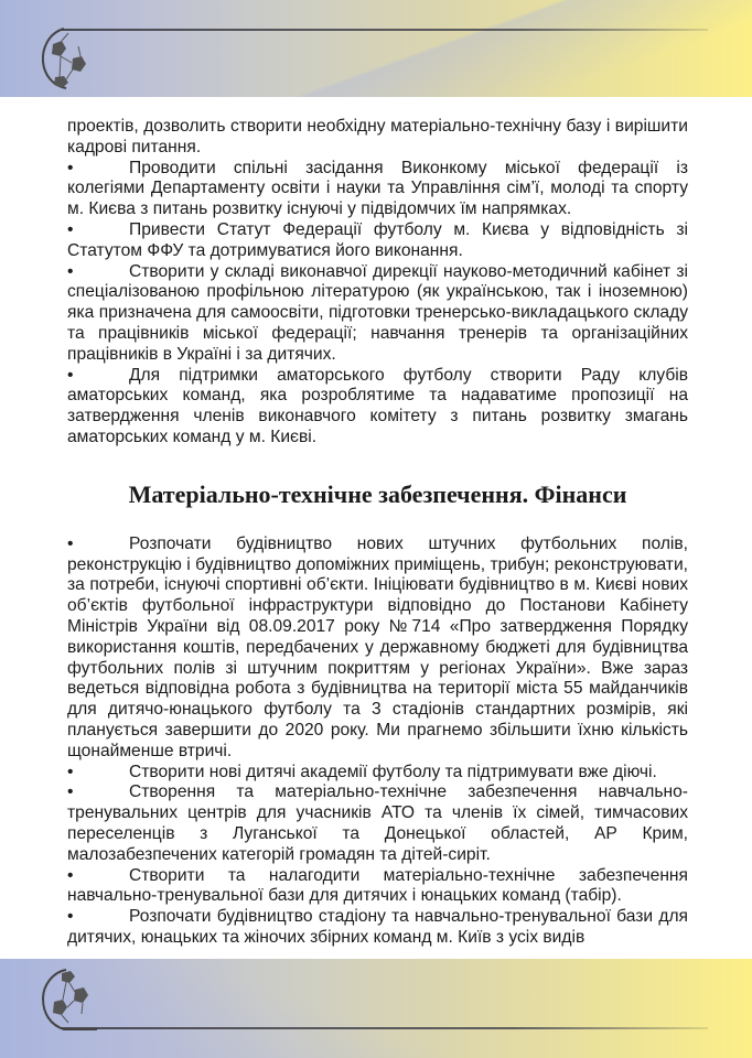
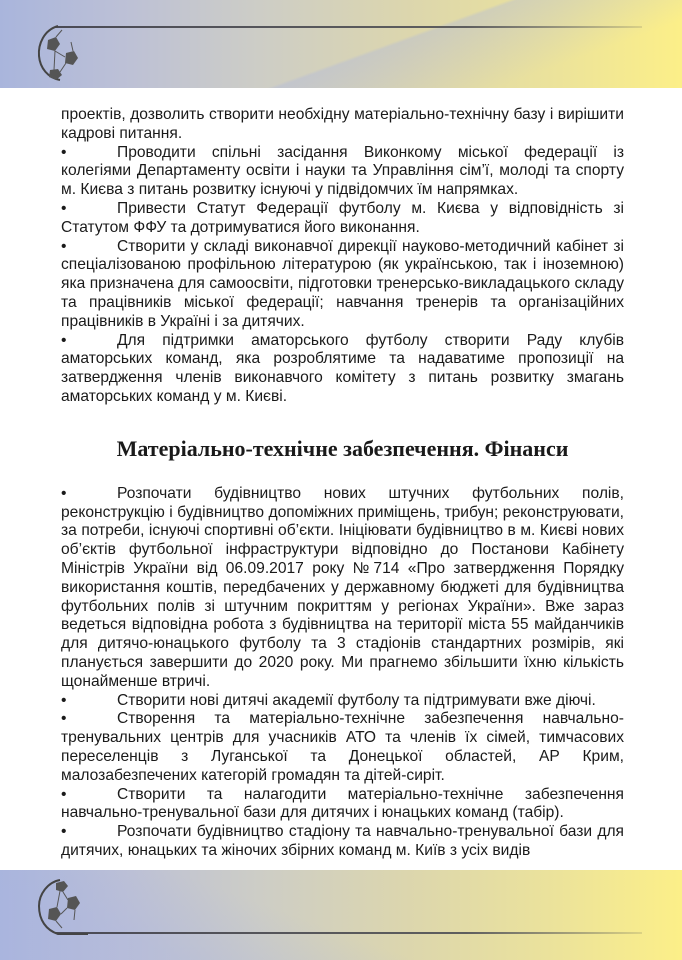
  проектів, дозволить створити необхідну матеріально-технічну базу і вирішити кадрові питання.
  • Проводити спільні засідання Виконкому міської федерації із колегіями Департаменту освіти і науки та Управління сім’ї, молоді та спорту м. Києва з питань розвитку існуючі у підвідомчих їм напрямках.
  • Привести Статут Федерації футболу м. Києва у відповідність зі Статутом ФФУ та дотримуватися його виконання.
  • Створити у складі виконавчої дирекції науково-методичний кабінет зі спеціалізованою профільною літературою (як українською, так і іноземною) яка призначена для самоосвіти, підготовки тренерсько-викладацького складу та працівників міської федерації; навчання тренерів та організаційних працівників в Україні і за дитячих.
  • Для підтримки аматорського футболу створити Раду клубів аматорських команд, яка розроблятиме та надаватиме пропозиції на затвердження членів виконавчого комітету з питань розвитку змагань аматорських команд у м. Києві.
  Матеріально-технічне забезпечення. Фінанси
- • Розпочати будівництво нових штучних футбольних полів, реконструкцію і будівництво допоміжних приміщень, трибун; реконструювати, за потреби, існуючі спортивні об’єкти. Ініціювати будівництво в м. Києві нових об’єктів футбольної інфраструктури відповідно до Постанови Кабінету Міністрів України від 08.09.2017 року №714 «Про затвердження Порядку використання коштів, передбачених у державному бюджеті для будівництва футбольних полів зі штучним покриттям у регіонах України». Вже зараз ведеться відповідна робота з будівництва на території міста 55 майданчиків для дитячо-юнацького футболу та 3 стадіонів стандартних розмірів, які планується завершити до 2020 року. Ми прагнемо збільшити їхню кількість щонайменше втричі.
+ • Розпочати будівництво нових штучних футбольних полів, реконструкцію і будівництво допоміжних приміщень, трибун; реконструювати, за потреби, існуючі спортивні об’єкти. Ініціювати будівництво в м. Києві нових об’єктів футбольної інфраструктури відповідно до Постанови Кабінету Міністрів України від 06.09.2017 року №714 «Про затвердження Порядку використання коштів, передбачених у державному бюджеті для будівництва футбольних полів зі штучним покриттям у регіонах України». Вже зараз ведеться відповідна робота з будівництва на території міста 55 майданчиків для дитячо-юнацького футболу та 3 стадіонів стандартних розмірів, які планується завершити до 2020 року. Ми прагнемо збільшити їхню кількість щонайменше втричі.
  • Створити нові дитячі академії футболу та підтримувати вже діючі.
  • Створення та матеріально-технічне забезпечення навчально-тренувальних центрів для учасників АТО та членів їх сімей, тимчасових переселенців з Луганської та Донецької областей, АР Крим, малозабезпечених категорій громадян та дітей-сиріт.
  • Створити та налагодити матеріально-технічне забезпечення навчально-тренувальної бази для дитячих і юнацьких команд (табір).
  • Розпочати будівництво стадіону та навчально-тренувальної бази для дитячих, юнацьких та жіночих збірних команд м. Київ з усіх видів
